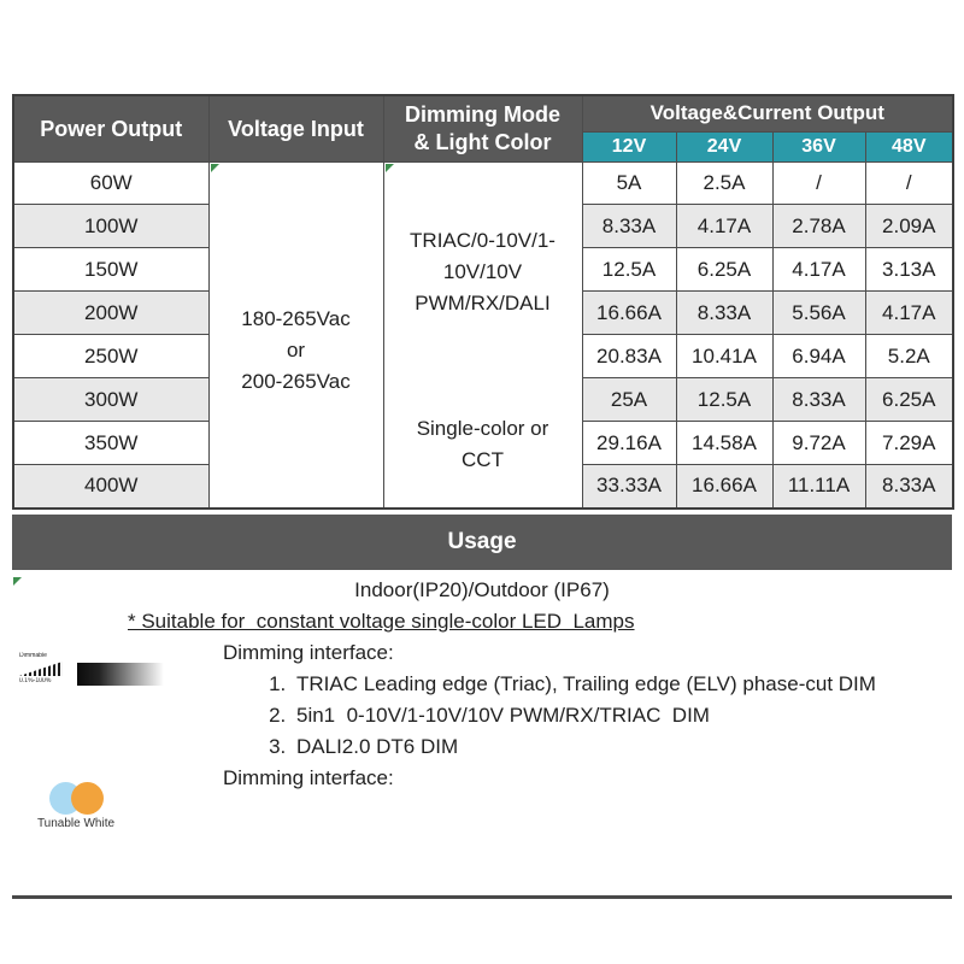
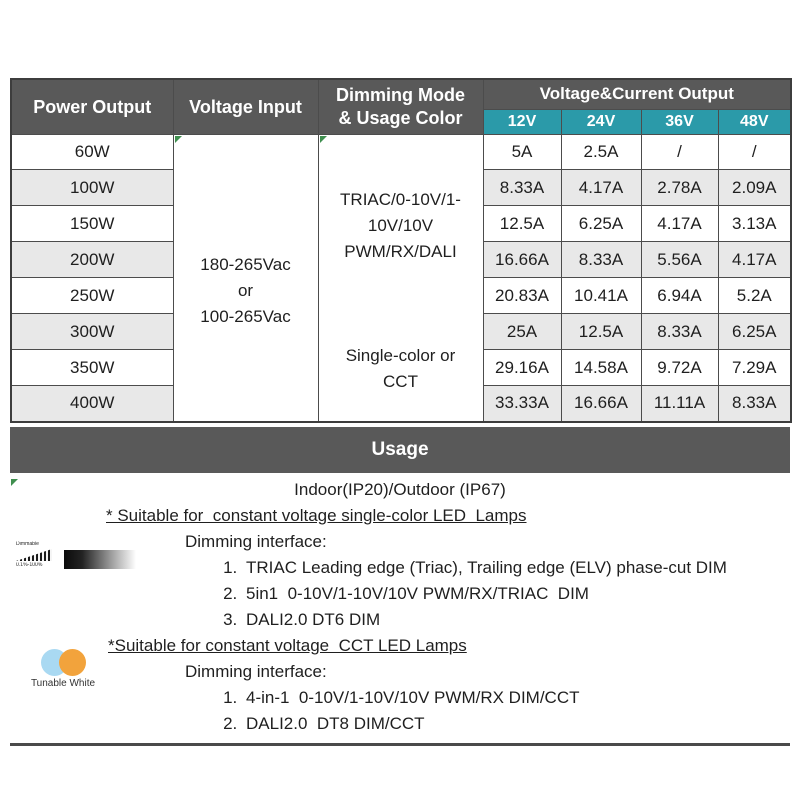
- Power Output	Voltage Input	Dimming Mode & Light Color	Voltage&Current Output
+ Power Output	Voltage Input	Dimming Mode & Usage Color	Voltage&Current Output
  12V	24V	36V	48V
- 60W	180-265Vac or 200-265Vac	TRIAC/0-10V/1- 10V/10V PWM/RX/DALI Single-color or CCT	5A	2.5A	/	/
+ 60W	180-265Vac or 100-265Vac	TRIAC/0-10V/1- 10V/10V PWM/RX/DALI Single-color or CCT	5A	2.5A	/	/
  100W	8.33A	4.17A	2.78A	2.09A
  150W	12.5A	6.25A	4.17A	3.13A
  200W	16.66A	8.33A	5.56A	4.17A
  250W	20.83A	10.41A	6.94A	5.2A
  300W	25A	12.5A	8.33A	6.25A
  350W	29.16A	14.58A	9.72A	7.29A
  400W	33.33A	16.66A	11.11A	8.33A
  Usage
  Indoor(IP20)/Outdoor (IP67)
  * Suitable for constant voltage single-color LED Lamps
  Dimming interface:
  TRIAC Leading edge (Triac), Trailing edge (ELV) phase-cut DIM
  5in1 0-10V/1-10V/10V PWM/RX/TRIAC DIM
  DALI2.0 DT6 DIM
+ *Suitable for constant voltage CCT LED Lamps
  Dimming interface:
+ 4-in-1 0-10V/1-10V/10V PWM/RX DIM/CCT
+ DALI2.0 DT8 DIM/CCT
  Tunable White
